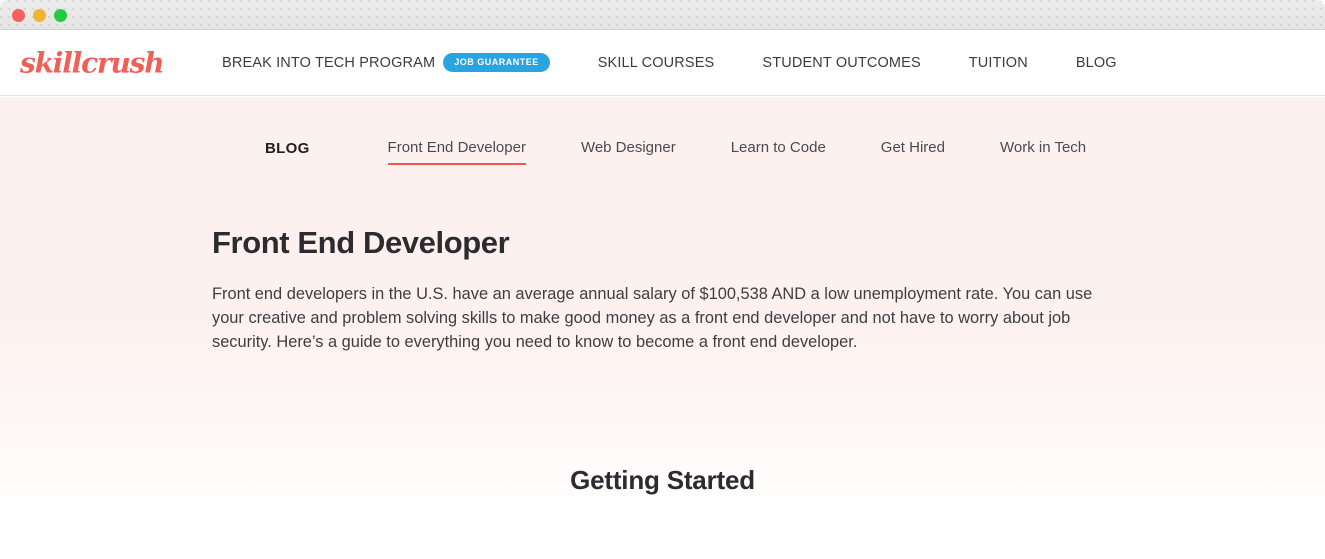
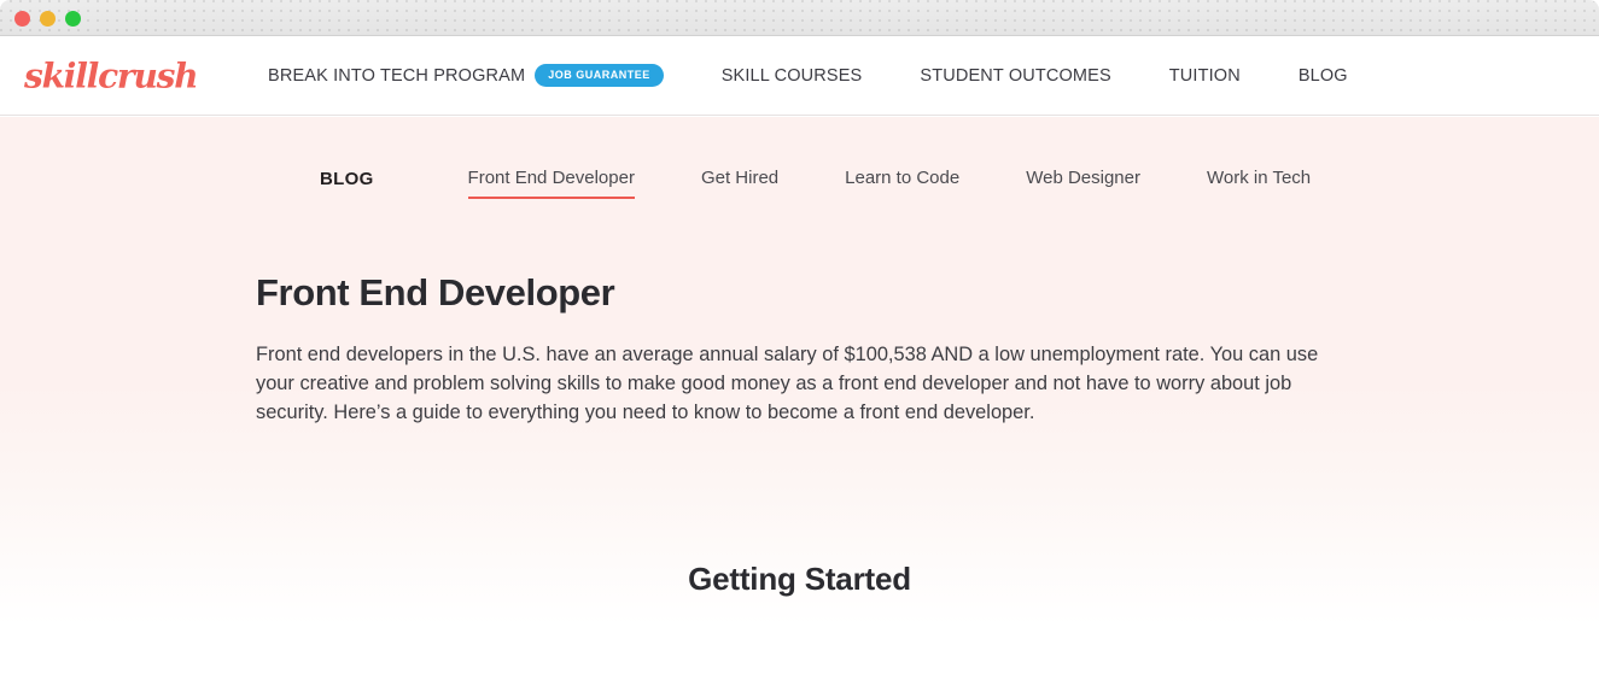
  skillcrush
  BREAK INTO TECH PROGRAM
  JOB GUARANTEE
  SKILL COURSES
  STUDENT OUTCOMES
  TUITION
  BLOG
  BLOG
  Front End Developer
- Web Designer
+ Get Hired
  Learn to Code
- Get Hired
+ Web Designer
  Work in Tech
  Front End Developer
  Front end developers in the U.S. have an average annual salary of $100,538 AND a low unemployment rate. You can use your creative and problem solving skills to make good money as a front end developer and not have to worry about job security. Here’s a guide to everything you need to know to become a front end developer.
  Getting Started
